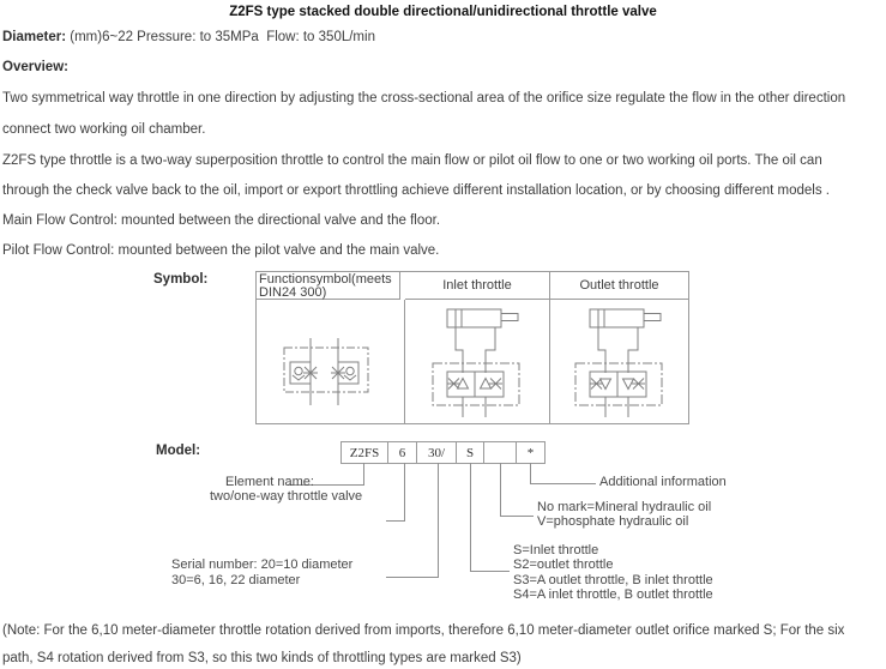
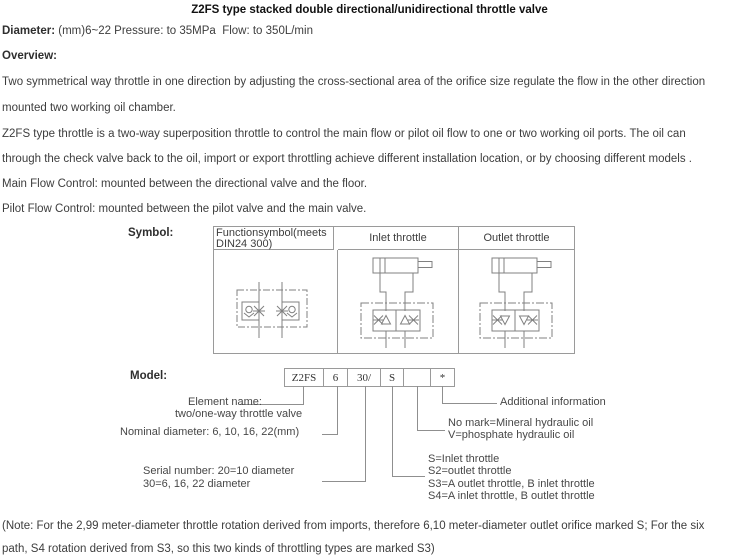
  Z2FS type stacked double directional/unidirectional throttle valve
  Diameter: (mm)6~22 Pressure: to 35MPa Flow: to 350L/min
  Overview:
  Two symmetrical way throttle in one direction by adjusting the cross-sectional area of the orifice size regulate the flow in the other direction
- connect two working oil chamber.
+ mounted two working oil chamber.
  Z2FS type throttle is a two-way superposition throttle to control the main flow or pilot oil flow to one or two working oil ports. The oil can
  through the check valve back to the oil, import or export throttling achieve different installation location, or by choosing different models .
  Main Flow Control: mounted between the directional valve and the floor.
  Pilot Flow Control: mounted between the pilot valve and the main valve.
  Symbol:
  Functionsymbol(meets DIN24 300)
  Inlet throttle
  Outlet throttle
  Model:
  Z2FS
  6
  30/
  S
  *
  Element name:
  two/one-way throttle valve
+ Nominal diameter: 6, 10, 16, 22(mm)
  Serial number: 20=10 diameter
  30=6, 16, 22 diameter
  Additional information
  No mark=Mineral hydraulic oil
  V=phosphate hydraulic oil
  S=Inlet throttle
  S2=outlet throttle
  S3=A outlet throttle, B inlet throttle
  S4=A inlet throttle, B outlet throttle
- (Note: For the 6,10 meter-diameter throttle rotation derived from imports, therefore 6,10 meter-diameter outlet orifice marked S; For the six
+ (Note: For the 2,99 meter-diameter throttle rotation derived from imports, therefore 6,10 meter-diameter outlet orifice marked S; For the six
  path, S4 rotation derived from S3, so this two kinds of throttling types are marked S3)
